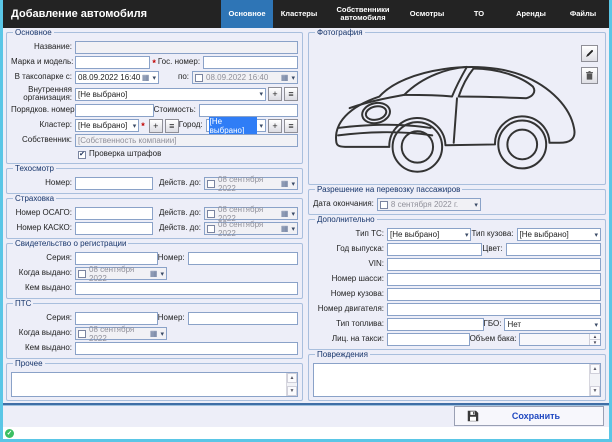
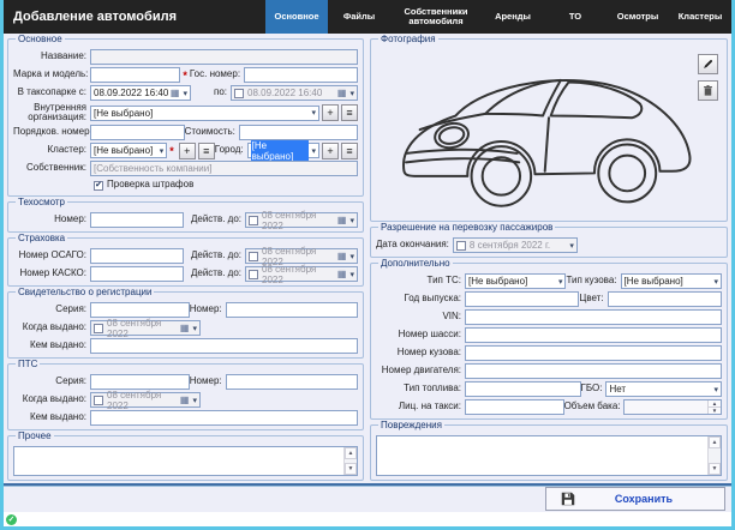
  Добавление автомобиля
  Основное
- Кластеры
+ Файлы
  Собственники автомобиля
- Осмотры
+ Аренды
  ТО
- Аренды
+ Осмотры
- Файлы
+ Кластеры
  Основное
  Название:
  Марка и модель:
  *
  Гос. номер:
  В таксопарке с:
  08.09.2022 16:40
  ▦
  по:
  08.09.2022 16:40
  ▦
  Внутренняя организация:
  [Не выбрано]
  +
  ≡
  Порядков. номер
  Стоимость:
  Кластер:
  [Не выбрано]
  *
  +
  ≡
  Город:
  [Не выбрано]
  +
  ≡
  Собственник:
  [Собственность компании]
  Проверка штрафов
  Техосмотр
  Номер:
  Действ. до:
  08 сентября 2022
  ▦
  Страховка
  Номер ОСАГО:
  Действ. до:
  08 сентября 2022
  ▦
  Номер КАСКО:
  Действ. до:
  08 сентября 2022
  ▦
  Свидетельство о регистрации
  Серия:
  Номер:
  Когда выдано:
  08 сентября 2022
  ▦
  Кем выдано:
  ПТС
  Серия:
  Номер:
  Когда выдано:
  08 сентября 2022
  ▦
  Кем выдано:
  Прочее
  Фотография
  Разрешение на перевозку пассажиров
  Дата окончания:
  8 сентября 2022 г.
  Дополнительно
  Тип ТС:
  [Не выбрано]
  Тип кузова:
  [Не выбрано]
  Год выпуска:
  Цвет:
  VIN:
  Номер шасси:
  Номер кузова:
  Номер двигателя:
  Тип топлива:
  ГБО:
  Нет
  Лиц. на такси:
  Объем бака:
  Повреждения
  Сохранить
